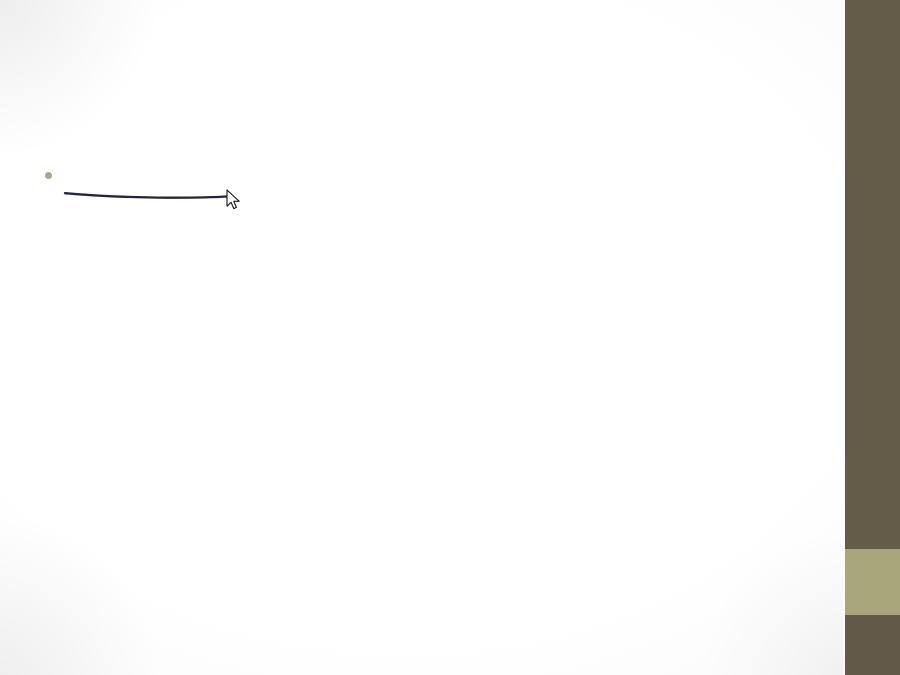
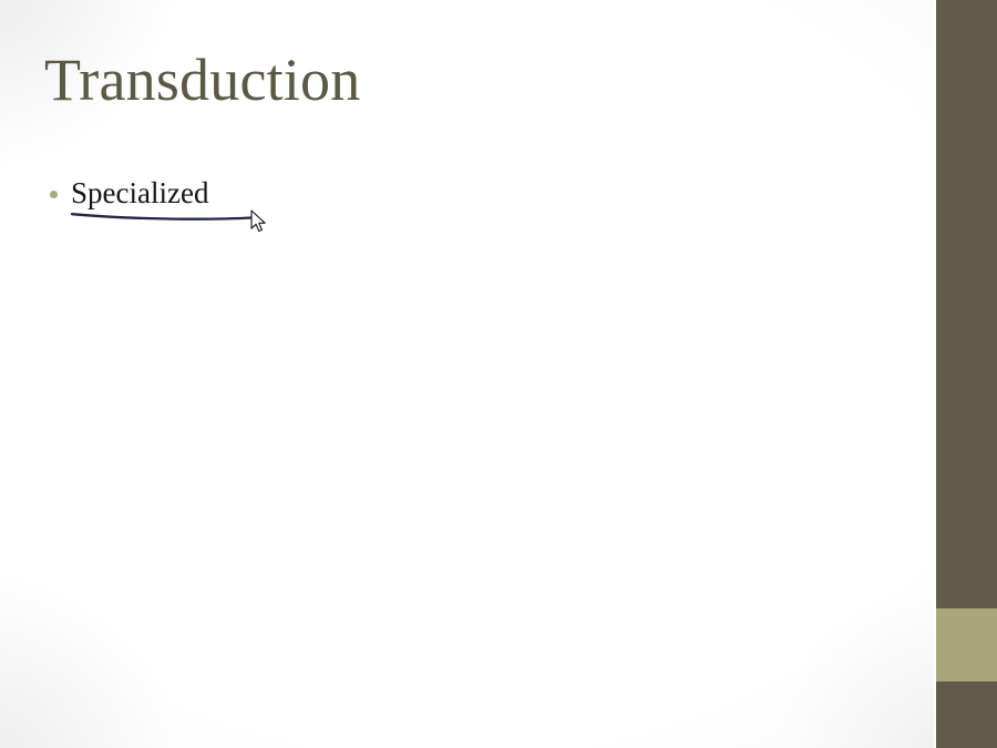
+ Transduction
+ Specialized
